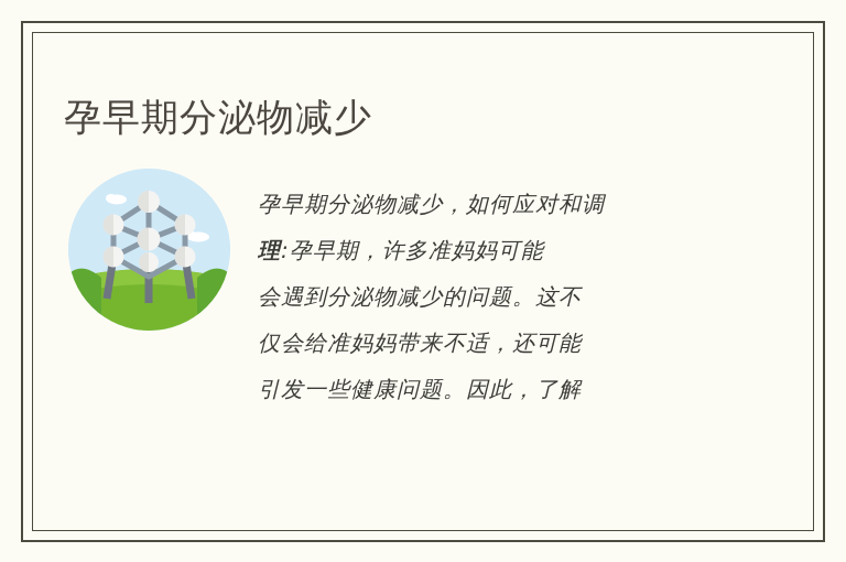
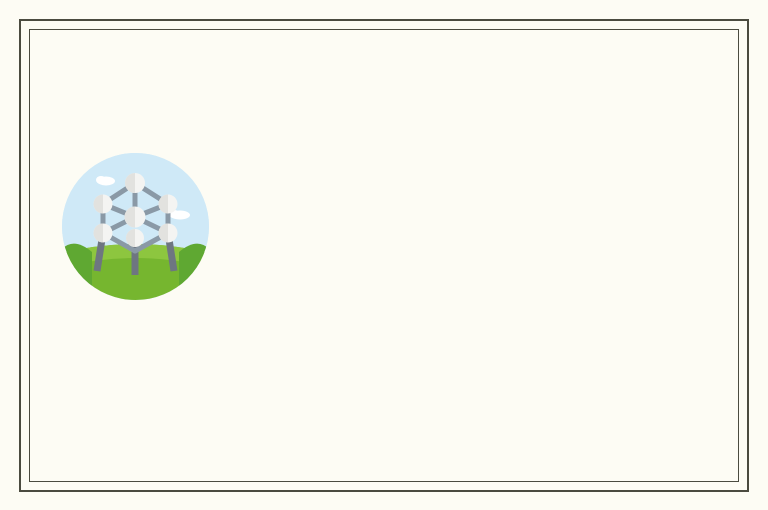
- 孕早期分泌物减少
- 孕早期分泌物减少，如何应对和调
- 理:孕早期，许多准妈妈可能
- 会遇到分泌物减少的问题。这不
- 仅会给准妈妈带来不适，还可能
- 引发一些健康问题。因此，了解
